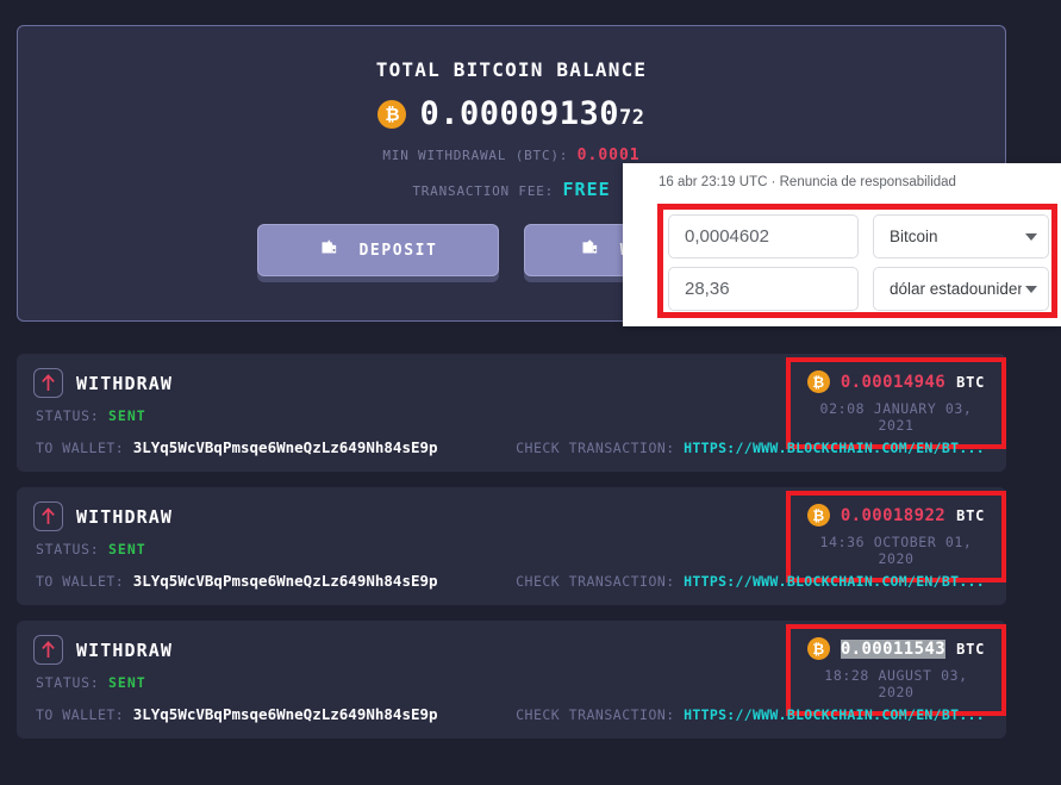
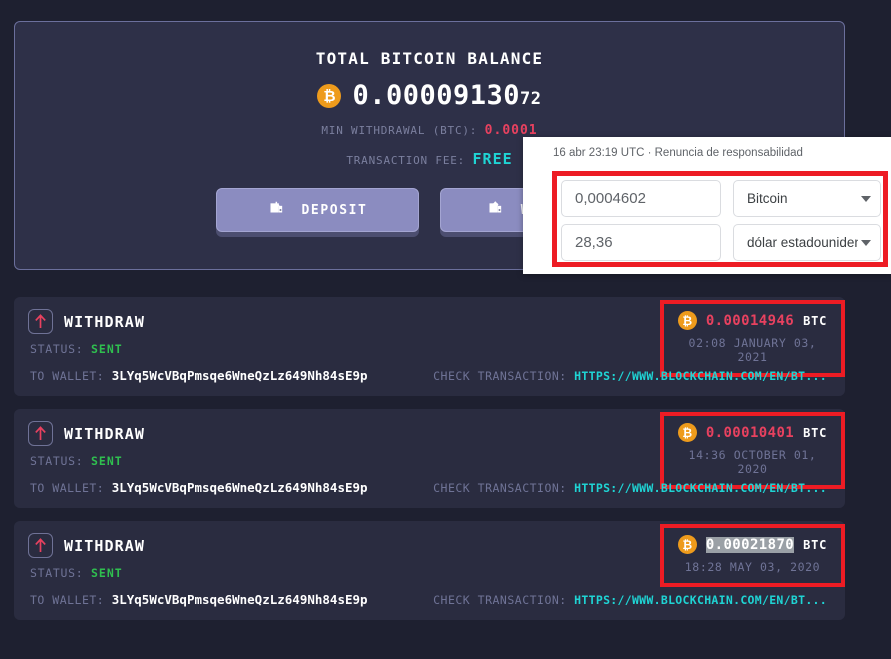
  TOTAL BITCOIN BALANCE
  ₿
  0.0000913072
  MIN WITHDRAWAL (BTC): 0.0001
  TRANSACTION FEE: FREE
  DEPOSIT
  WITHDRAW
  STATUS: SENT
  ₿
  0.00014946
  BTC
  02:08 JANUARY 03, 2021
  TO WALLET: 3LYq5WcVBqPmsqe6WneQzLz649Nh84sE9p
  CHECK TRANSACTION: HTTPS://WWW.BLOCKCHAIN.COM/EN/BT...
  WITHDRAW
  STATUS: SENT
  ₿
- 0.00018922
+ 0.00010401
  BTC
  14:36 OCTOBER 01, 2020
  TO WALLET: 3LYq5WcVBqPmsqe6WneQzLz649Nh84sE9p
  CHECK TRANSACTION: HTTPS://WWW.BLOCKCHAIN.COM/EN/BT...
  WITHDRAW
  STATUS: SENT
  ₿
- 0.00011543
+ 0.00021870
  BTC
- 18:28 AUGUST 03, 2020
+ 18:28 MAY 03, 2020
  TO WALLET: 3LYq5WcVBqPmsqe6WneQzLz649Nh84sE9p
  CHECK TRANSACTION: HTTPS://WWW.BLOCKCHAIN.COM/EN/BT...
  16 abr 23:19 UTC · Renuncia de responsabilidad
  0,0004602
  Bitcoin
  28,36
  dólar estadounide
